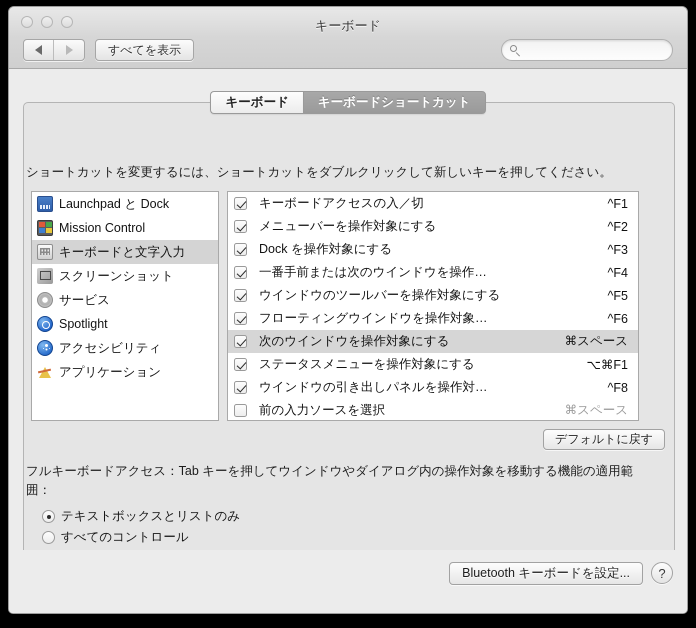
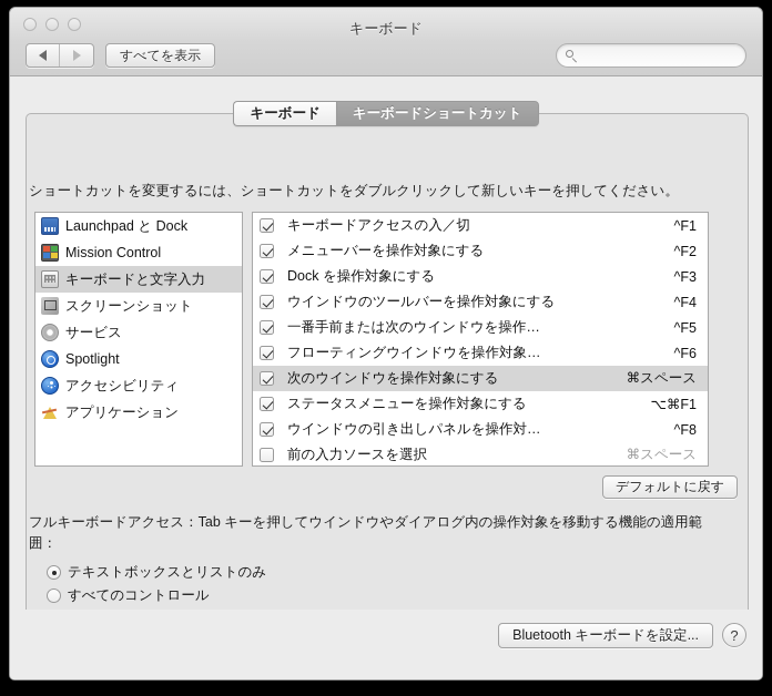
  キーボード
  すべてを表示
  キーボード
  キーボードショートカット
  ショートカットを変更するには、ショートカットをダブルクリックして新しいキーを押してください。
  Launchpad と Dock
  Mission Control
  キーボードと文字入力
  スクリーンショット
  サービス
  Spotlight
  アクセシビリティ
  アプリケーション
  キーボードアクセスの入／切
  ^F1
  メニューバーを操作対象にする
  ^F2
  Dock を操作対象にする
  ^F3
- 一番手前または次のウインドウを操作…
+ ウインドウのツールバーを操作対象にする
  ^F4
- ウインドウのツールバーを操作対象にする
+ 一番手前または次のウインドウを操作…
  ^F5
  フローティングウインドウを操作対象…
  ^F6
  次のウインドウを操作対象にする
  ⌘スペース
  ステータスメニューを操作対象にする
  ⌥⌘F1
  ウインドウの引き出しパネルを操作対…
  ^F8
  前の入力ソースを選択
  ⌘スペース
  デフォルトに戻す
  フルキーボードアクセス：Tab キーを押してウインドウやダイアログ内の操作対象を移動する機能の適用範囲：
  テキストボックスとリストのみ
  すべてのコントロール
  Bluetooth キーボードを設定...
  ?
